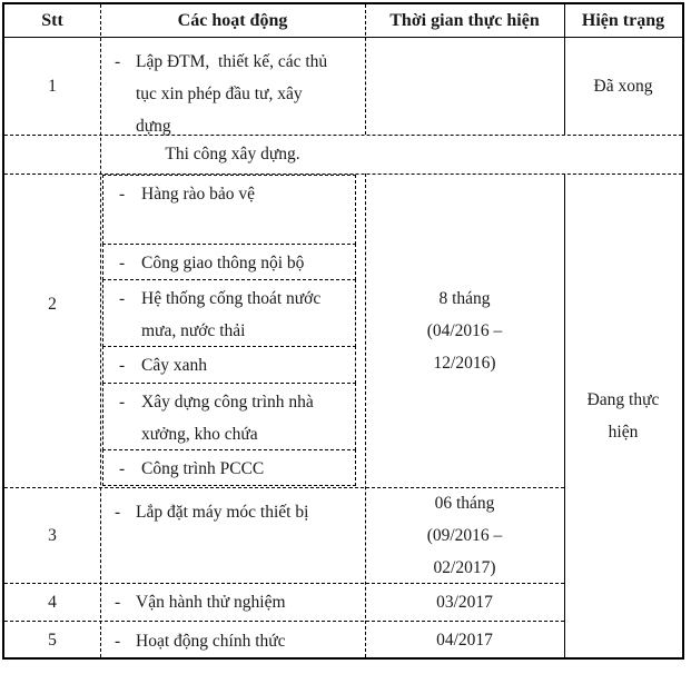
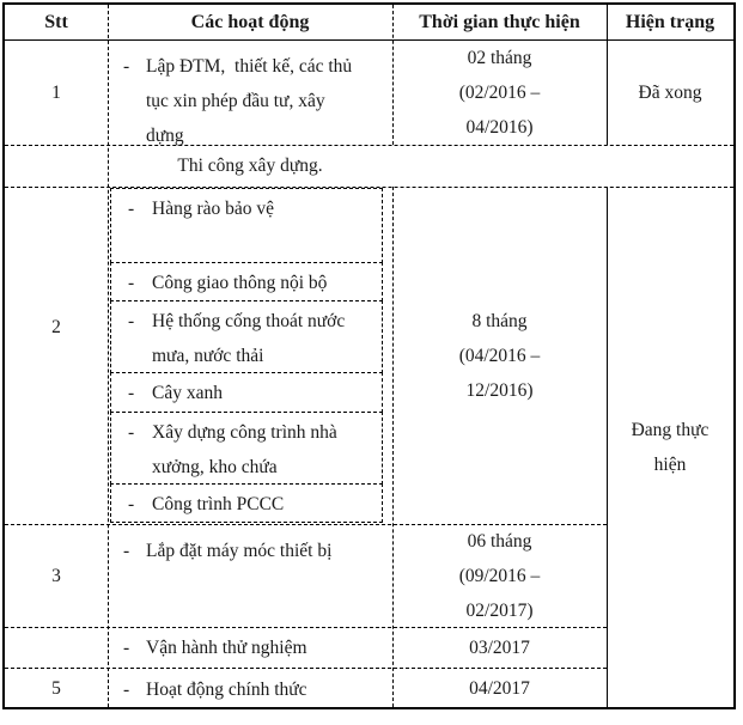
  Stt
  Các hoạt động
  Thời gian thực hiện
  Hiện trạng
  1
  -
  Lập ĐTM, thiết kế, các thủ
  tục xin phép đầu tư, xây
  dựng
+ 02 tháng
+ (02/2016 –
+ 04/2016)
  Đã xong
  Thi công xây dựng.
  2
  -
  Hàng rào bảo vệ
  -
  Công giao thông nội bộ
  -
  Hệ thống cống thoát nước
  mưa, nước thải
  -
  Cây xanh
  -
  Xây dựng công trình nhà
  xưởng, kho chứa
  -
  Công trình PCCC
  8 tháng
  (04/2016 –
  12/2016)
  Đang thực
  hiện
  3
  -
  Lắp đặt máy móc thiết bị
  06 tháng
  (09/2016 –
  02/2017)
- 4
  -
  Vận hành thử nghiệm
  03/2017
  5
  -
  Hoạt động chính thức
  04/2017
